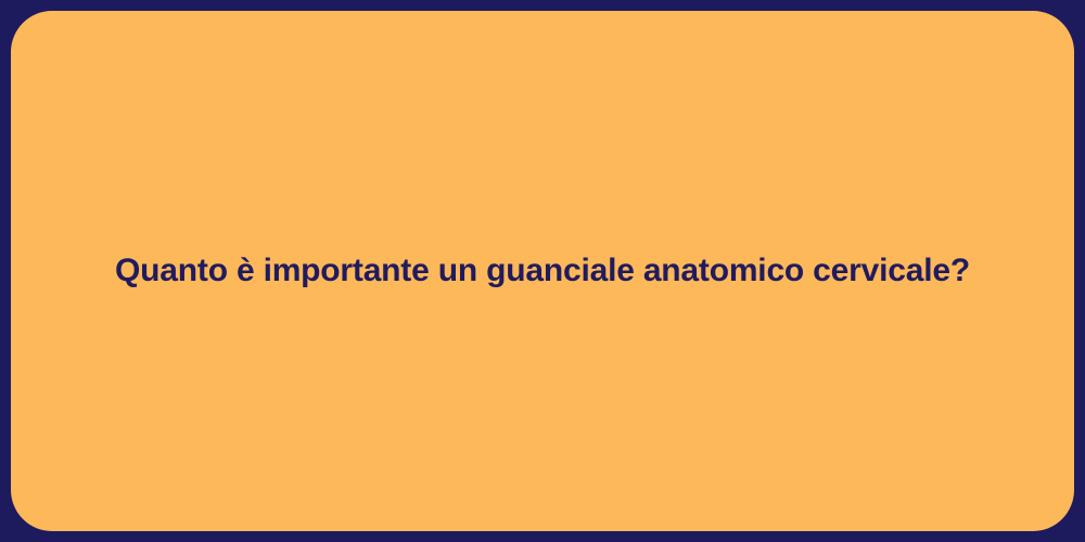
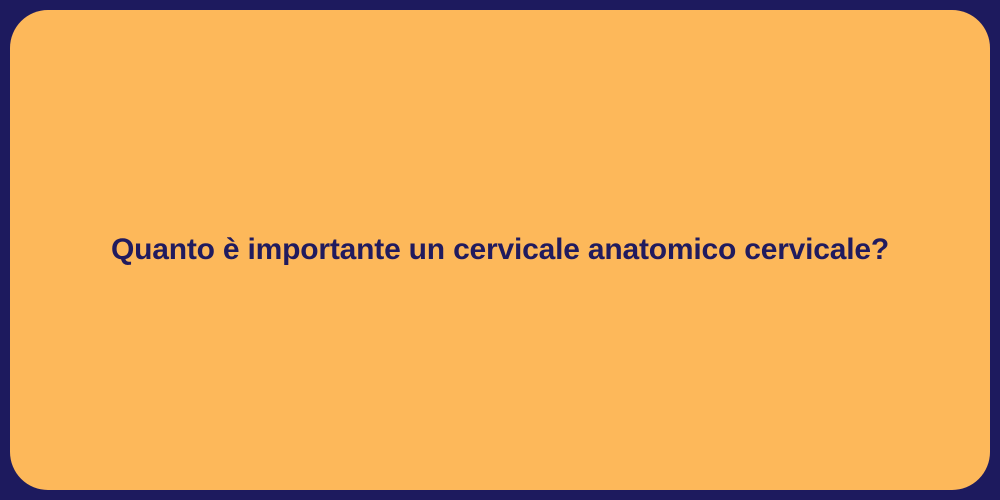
- Quanto è importante un guanciale anatomico cervicale?
+ Quanto è importante un cervicale anatomico cervicale?
